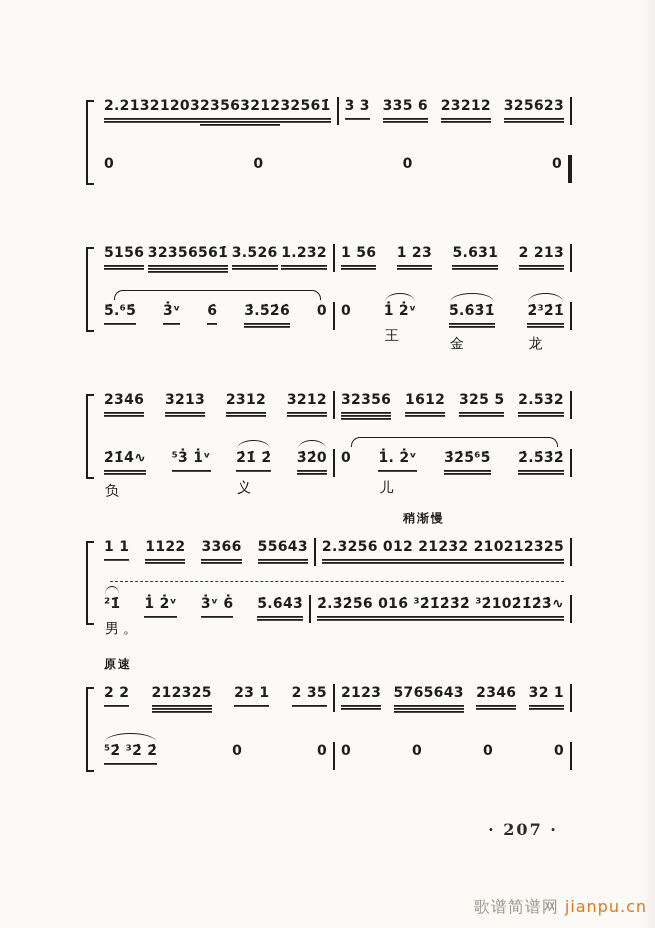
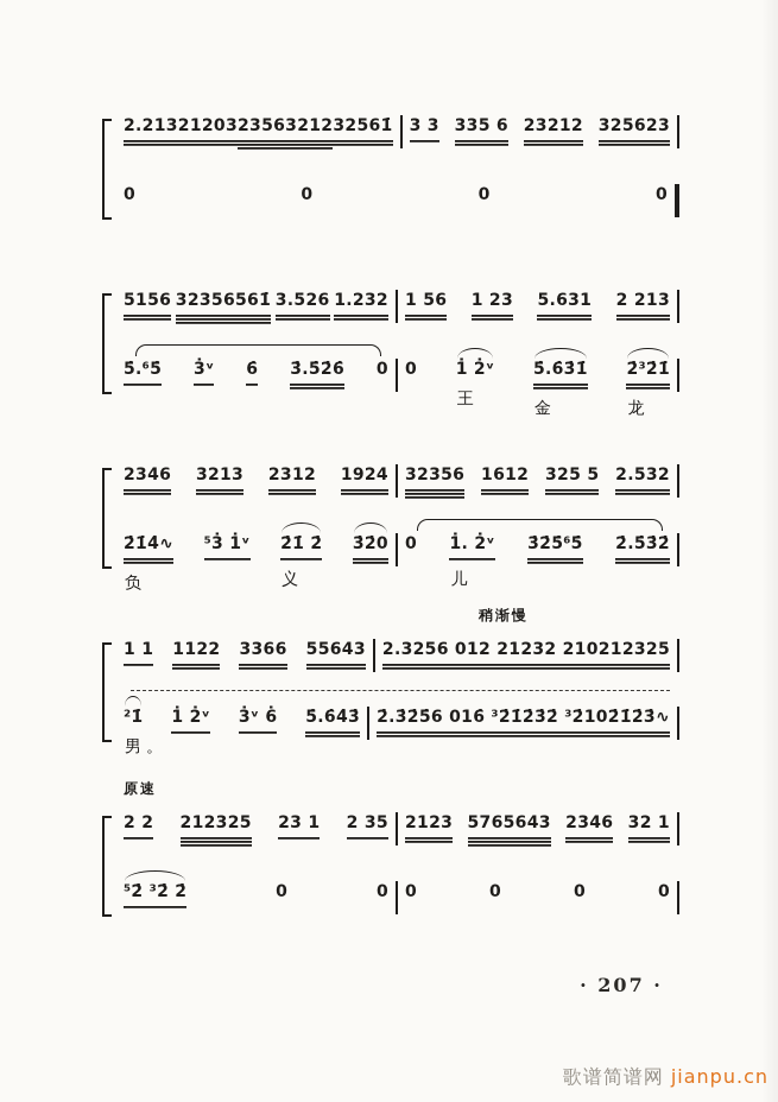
  2.213
  21203
  23563212
  32561̇
  3 3
  335 6
  23212
  325623
  0
  0
  0
  0
  5156
  32356561̇
  3.526
  1.232
  1 56
  1 23
  5.631
  2 213
  5̇.⁶5̇
  3̇ᵛ
  6̇
  3̇.5̇2̇6̇
  0
  0
  1̇ 2̇ᵛ
  王
  5̇.6̇3̇1̇
  金
  2̇³2̇1̇
  龙
  2346
  3213
  2312
- 3212
+ 1924
  32356
  1612
  325 5
  2.532
  2̇1̇4̇∿
  负
  ⁵3̇ 1̇ᵛ
  2̇1̇ 2̇
  义
  3̇2̇0
  0
  1̇. 2̇ᵛ
  儿
  3̇2̇5̇⁶5̇
  2̇.5̇3̇2̇
  1 1
  1122
  3366
  55643
  2.325
  6 01
  2 21232 2
  稍渐慢
  10212325
  ²1̇
  男。
  1̇ 2̇ᵛ
  3̇ᵛ 6̇
  5̇.6̇4̇3̇
  2̇.3̇2̇5̇
  6 01
  6̇ ³2̇1̇2̇3̇2̇ ³2̇
  102̇1̇2̇3̇∿
  2 2
  原速
  212325
  23 1
  2 35
  2123
  5765643
  2346
  32 1
  ⁵2̇ ³2̇ 2̇
  0
  0
  0
  0
  0
  0
  · 207 ·
  歌谱简谱网 jianpu.c
